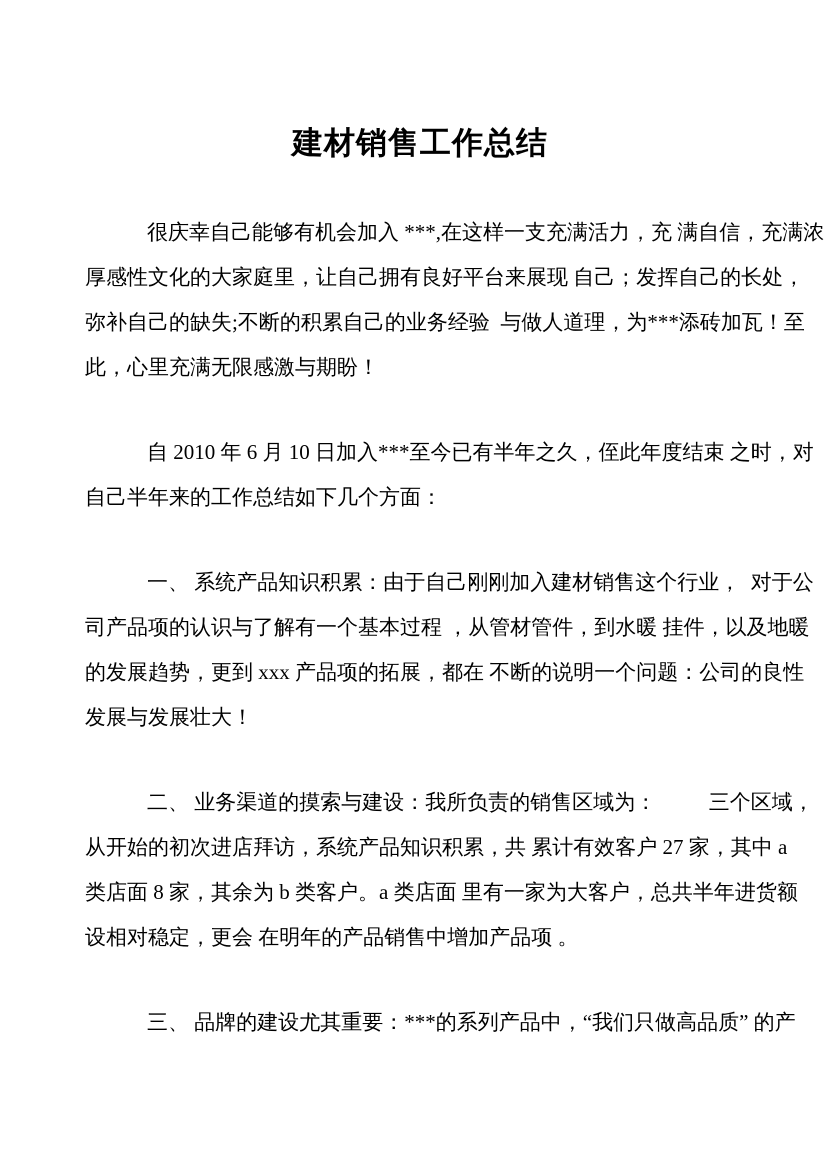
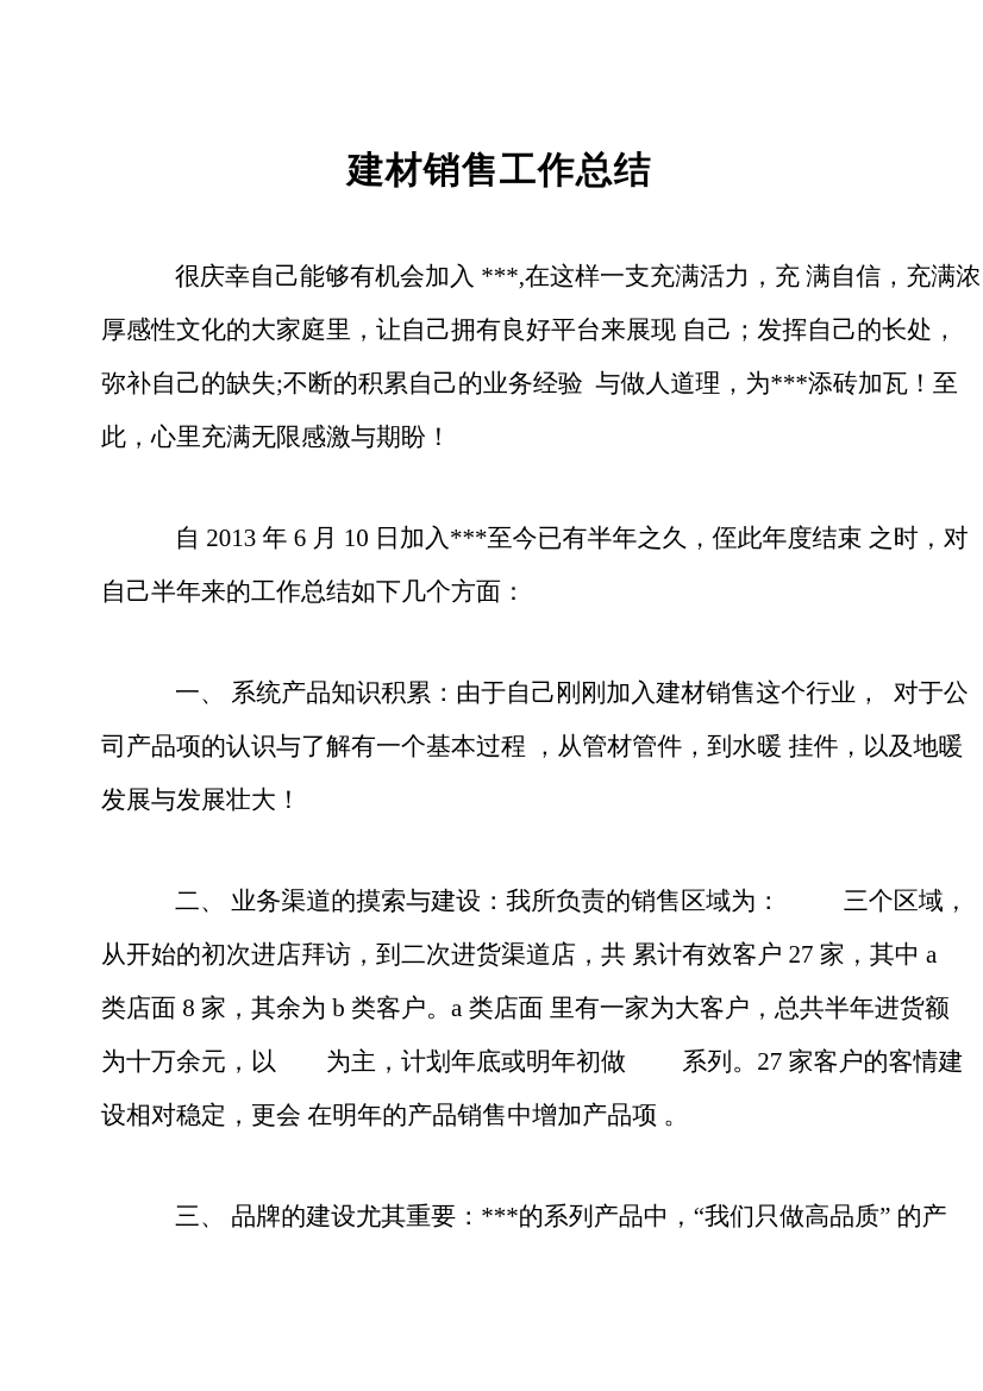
  建材销售工作总结
  很庆幸自己能够有机会加入 ***,在这样一支充满活力，充 满自信，充满浓
  厚感性文化的大家庭里，让自己拥有良好平台来展现 自己；发挥自己的长处，
  弥补自己的缺失;不断的积累自己的业务经验 与做人道理，为***添砖加瓦！至
  此，心里充满无限感激与期盼！
- 自 2010 年 6 月 10 日加入***至今已有半年之久，侄此年度结束 之时，对
+ 自 2013 年 6 月 10 日加入***至今已有半年之久，侄此年度结束 之时，对
  自己半年来的工作总结如下几个方面：
  一、 系统产品知识积累：由于自己刚刚加入建材销售这个行业， 对于公
  司产品项的认识与了解有一个基本过程 ，从管材管件，到水暖 挂件，以及地暖
- 的发展趋势，更到 xxx 产品项的拓展，都在 不断的说明一个问题：公司的良性
  发展与发展壮大！
  二、 业务渠道的摸索与建设：我所负责的销售区域为： 三个区域，
- 从开始的初次进店拜访，系统产品知识积累，共 累计有效客户 27 家，其中 a
+ 从开始的初次进店拜访，到二次进货渠道店，共 累计有效客户 27 家，其中 a
  类店面 8 家，其余为 b 类客户。a 类店面 里有一家为大客户，总共半年进货额
+ 为十万余元，以 为主，计划年底或明年初做 系列。27 家客户的客情建
  设相对稳定，更会 在明年的产品销售中增加产品项 。
  三、 品牌的建设尤其重要：***的系列产品中，“我们只做高品质” 的产
